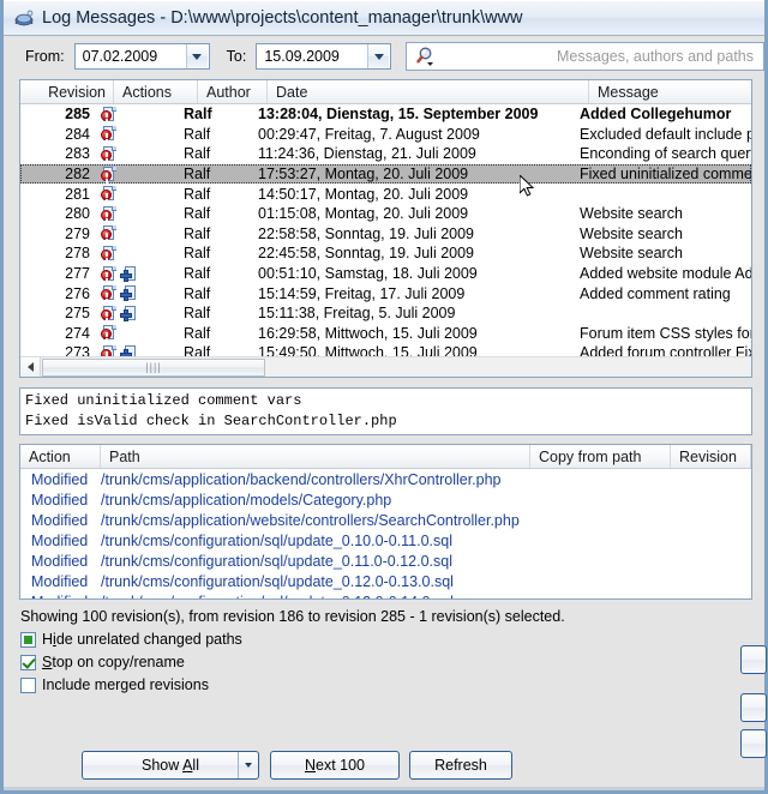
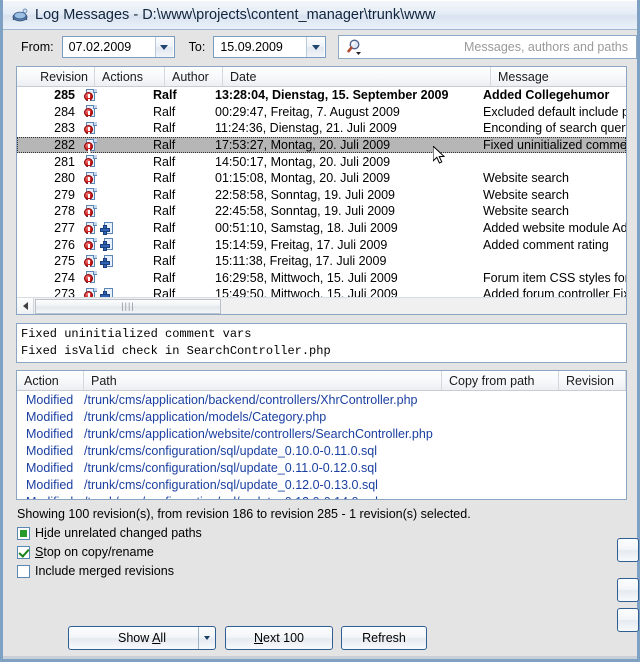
  Log Messages - D:\www\projects\content_manager\trunk\www
  From:
  07.02.2009
  To:
  15.09.2009
  Messages, authors and paths
  Revision
  Actions
  Author
  Date
  Message
  285
  Ralf
  13:28:04, Dienstag, 15. September 2009
  Added Collegehumor
  284
  Ralf
  00:29:47, Freitag, 7. August 2009
  Excluded default include p
  283
  Ralf
  11:24:36, Dienstag, 21. Juli 2009
  Enconding of search quer
  282
  Ralf
  17:53:27, Montag, 20. Juli 2009
  Fixed uninitialized comme
  281
  Ralf
  14:50:17, Montag, 20. Juli 2009
  280
  Ralf
  01:15:08, Montag, 20. Juli 2009
  Website search
  279
  Ralf
  22:58:58, Sonntag, 19. Juli 2009
  Website search
  278
  Ralf
  22:45:58, Sonntag, 19. Juli 2009
  Website search
  277
  Ralf
  00:51:10, Samstag, 18. Juli 2009
  Added website module Ad
  276
  Ralf
  15:14:59, Freitag, 17. Juli 2009
  Added comment rating
  275
  Ralf
- 15:11:38, Freitag, 5. Juli 2009
+ 15:11:38, Freitag, 17. Juli 2009
  274
  Ralf
  16:29:58, Mittwoch, 15. Juli 2009
  Forum item CSS styles fo
  273
  Ralf
  15:49:50, Mittwoch, 15. Juli 2009
  Added forum controller Fi
  ||||
  Fixed uninitialized comment vars
  Fixed isValid check in SearchController.php
  Action
  Path
  Copy from path
  Revision
  Modified
  /trunk/cms/application/backend/controllers/XhrController.php
  Modified
  /trunk/cms/application/models/Category.php
  Modified
  /trunk/cms/application/website/controllers/SearchController.php
  Modified
  /trunk/cms/configuration/sql/update_0.10.0-0.11.0.sql
  Modified
  /trunk/cms/configuration/sql/update_0.11.0-0.12.0.sql
  Modified
  /trunk/cms/configuration/sql/update_0.12.0-0.13.0.sql
  Showing 100 revision(s), from revision 186 to revision 285 - 1 revision(s) selected.
  Hide unrelated changed paths
  Stop on copy/rename
  Include merged revisions
  Show All
  Next 100
  Refresh
